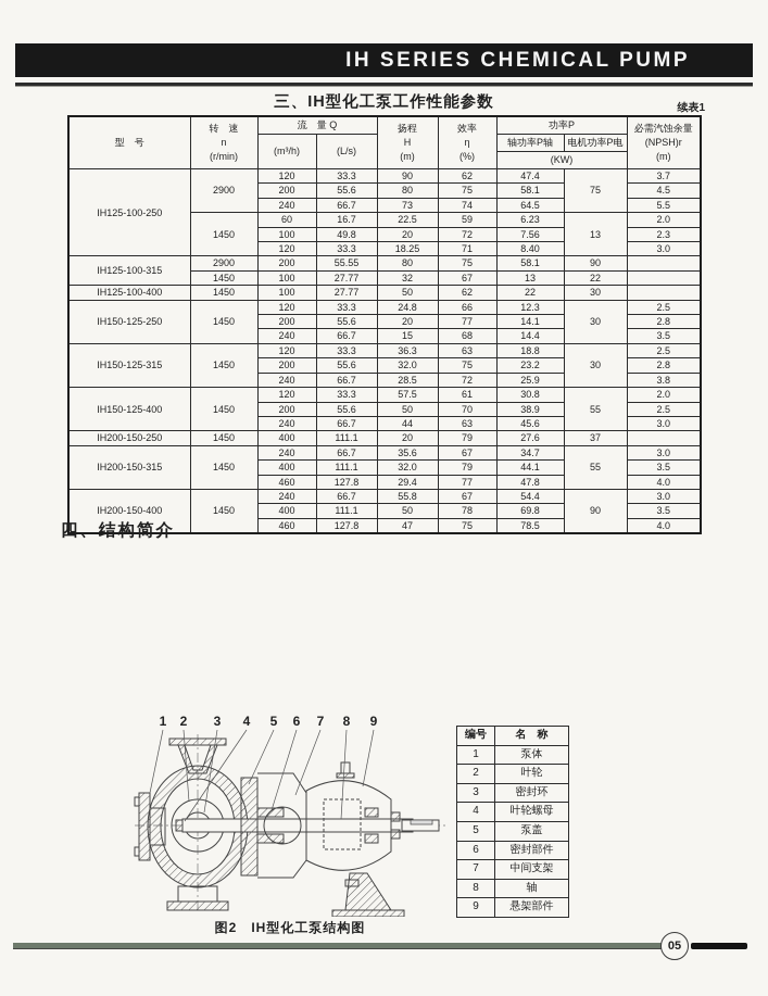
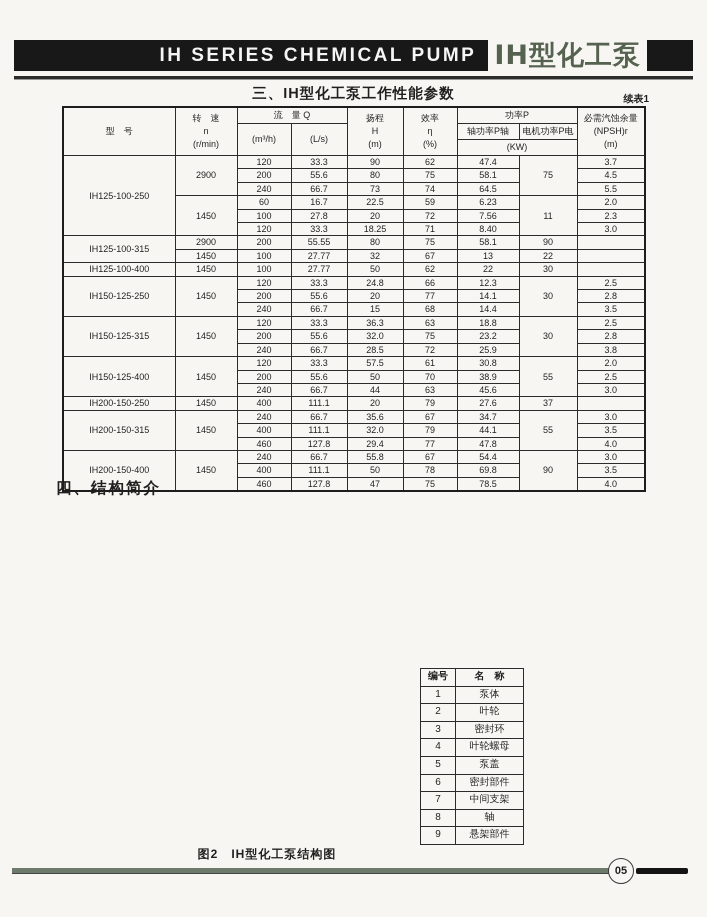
  IH SERIES CHEMICAL PUMP
+ IH型化工泵
  三、IH型化工泵工作性能参数
  续表1
  型 号	转 速 n (r/min)	流 量 Q	扬程 H (m)	效率 η (%)	功率P	必需汽蚀余量 (NPSH)r (m)
  (m³/h)	(L/s)	轴功率P轴	电机功率P电
  (KW)
  IH125-100-250	2900	120	33.3	90	62	47.4	75	3.7
  200	55.6	80	75	58.1	4.5
  240	66.7	73	74	64.5	5.5
- 1450	60	16.7	22.5	59	6.23	13	2.0
+ 1450	60	16.7	22.5	59	6.23	11	2.0
- 100	49.8	20	72	7.56	2.3
+ 100	27.8	20	72	7.56	2.3
  120	33.3	18.25	71	8.40	3.0
  IH125-100-315	2900	200	55.55	80	75	58.1	90
  1450	100	27.77	32	67	13	22
  IH125-100-400	1450	100	27.77	50	62	22	30
  IH150-125-250	1450	120	33.3	24.8	66	12.3	30	2.5
  200	55.6	20	77	14.1	2.8
  240	66.7	15	68	14.4	3.5
  IH150-125-315	1450	120	33.3	36.3	63	18.8	30	2.5
  200	55.6	32.0	75	23.2	2.8
  240	66.7	28.5	72	25.9	3.8
  IH150-125-400	1450	120	33.3	57.5	61	30.8	55	2.0
  200	55.6	50	70	38.9	2.5
  240	66.7	44	63	45.6	3.0
  IH200-150-250	1450	400	111.1	20	79	27.6	37
  IH200-150-315	1450	240	66.7	35.6	67	34.7	55	3.0
  400	111.1	32.0	79	44.1	3.5
  460	127.8	29.4	77	47.8	4.0
  IH200-150-400	1450	240	66.7	55.8	67	54.4	90	3.0
  400	111.1	50	78	69.8	3.5
  460	127.8	47	75	78.5	4.0
  四、结构简介
- 1
- 2
- 3
- 4
- 5
- 6
- 7
- 8
- 9
  图2 IH型化工泵结构图
  编号	名 称
  1	泵体
  2	叶轮
  3	密封环
  4	叶轮螺母
  5	泵盖
  6	密封部件
  7	中间支架
  8	轴
  9	悬架部件
  05
